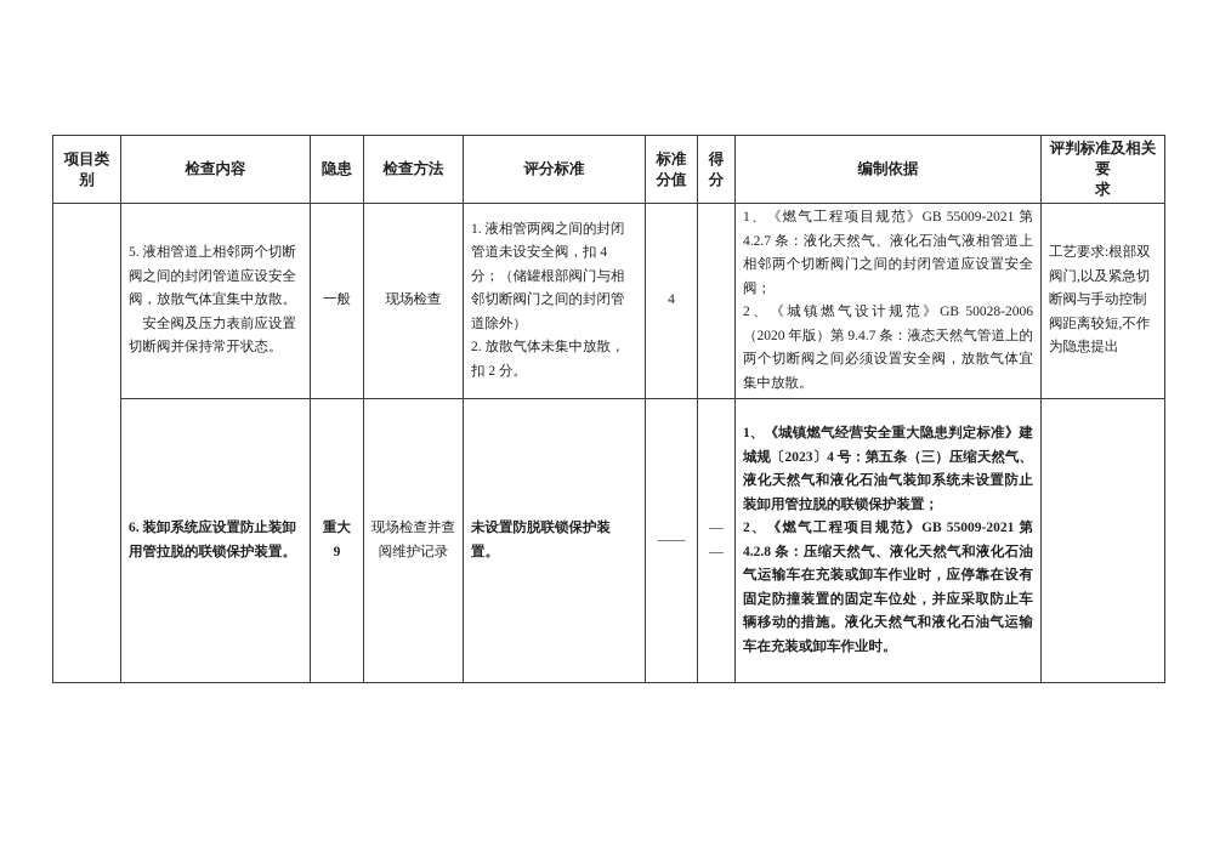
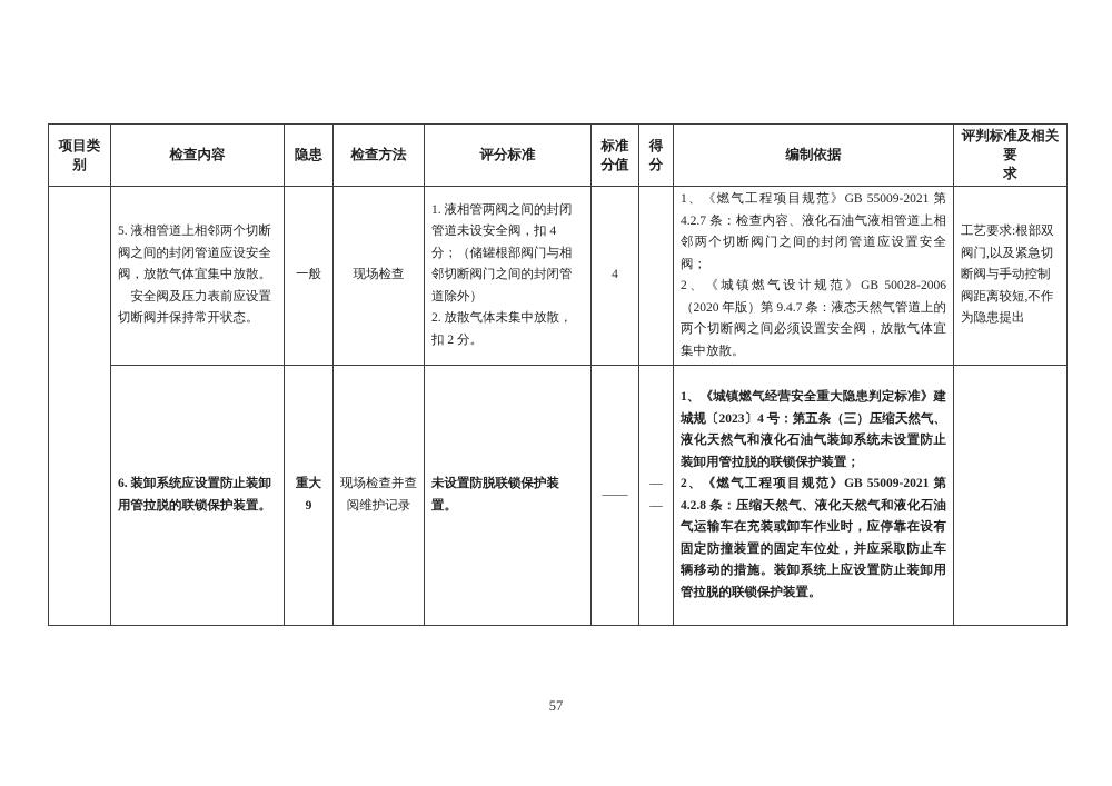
  项目类 别	检查内容	隐患	检查方法	评分标准	标准 分值	得 分	编制依据	评判标准及相关要 求
- 	5. 液相管道上相邻两个切断阀之间的封闭管道应设安全阀，放散气体宜集中放散。 安全阀及压力表前应设置切断阀并保持常开状态。	一般	现场检查	1. 液相管两阀之间的封闭管道未设安全阀，扣 4 分；（储罐根部阀门与相邻切断阀门之间的封闭管道除外） 2. 放散气体未集中放散，扣 2 分。	4		1、《燃气工程项目规范》GB 55009-2021 第 4.2.7 条：液化天然气、液化石油气液相管道上相邻两个切断阀门之间的封闭管道应设置安全阀； 2、《城镇燃气设计规范》GB 50028-2006（2020 年版）第 9.4.7 条：液态天然气管道上的两个切断阀之间必须设置安全阀，放散气体宜集中放散。	工艺要求:根部双阀门,以及紧急切断阀与手动控制阀距离较短,不作为隐患提出
+ 	5. 液相管道上相邻两个切断阀之间的封闭管道应设安全阀，放散气体宜集中放散。 安全阀及压力表前应设置切断阀并保持常开状态。	一般	现场检查	1. 液相管两阀之间的封闭管道未设安全阀，扣 4 分；（储罐根部阀门与相邻切断阀门之间的封闭管道除外） 2. 放散气体未集中放散，扣 2 分。	4		1、《燃气工程项目规范》GB 55009-2021 第 4.2.7 条：检查内容、液化石油气液相管道上相邻两个切断阀门之间的封闭管道应设置安全阀； 2、《城镇燃气设计规范》GB 50028-2006（2020 年版）第 9.4.7 条：液态天然气管道上的两个切断阀之间必须设置安全阀，放散气体宜集中放散。	工艺要求:根部双阀门,以及紧急切断阀与手动控制阀距离较短,不作为隐患提出
- 6. 装卸系统应设置防止装卸用管拉脱的联锁保护装置。	重大 9	现场检查并查阅维护记录	未设置防脱联锁保护装置。	——	— —	1、《城镇燃气经营安全重大隐患判定标准》建城规〔2023〕4 号：第五条（三）压缩天然气、液化天然气和液化石油气装卸系统未设置防止装卸用管拉脱的联锁保护装置； 2、《燃气工程项目规范》GB 55009-2021 第 4.2.8 条：压缩天然气、液化天然气和液化石油气运输车在充装或卸车作业时，应停靠在设有固定防撞装置的固定车位处，并应采取防止车辆移动的措施。液化天然气和液化石油气运输车在充装或卸车作业时。
+ 6. 装卸系统应设置防止装卸用管拉脱的联锁保护装置。	重大 9	现场检查并查阅维护记录	未设置防脱联锁保护装置。	——	— —	1、《城镇燃气经营安全重大隐患判定标准》建城规〔2023〕4 号：第五条（三）压缩天然气、液化天然气和液化石油气装卸系统未设置防止装卸用管拉脱的联锁保护装置； 2、《燃气工程项目规范》GB 55009-2021 第 4.2.8 条：压缩天然气、液化天然气和液化石油气运输车在充装或卸车作业时，应停靠在设有固定防撞装置的固定车位处，并应采取防止车辆移动的措施。装卸系统上应设置防止装卸用管拉脱的联锁保护装置。
+ 57
